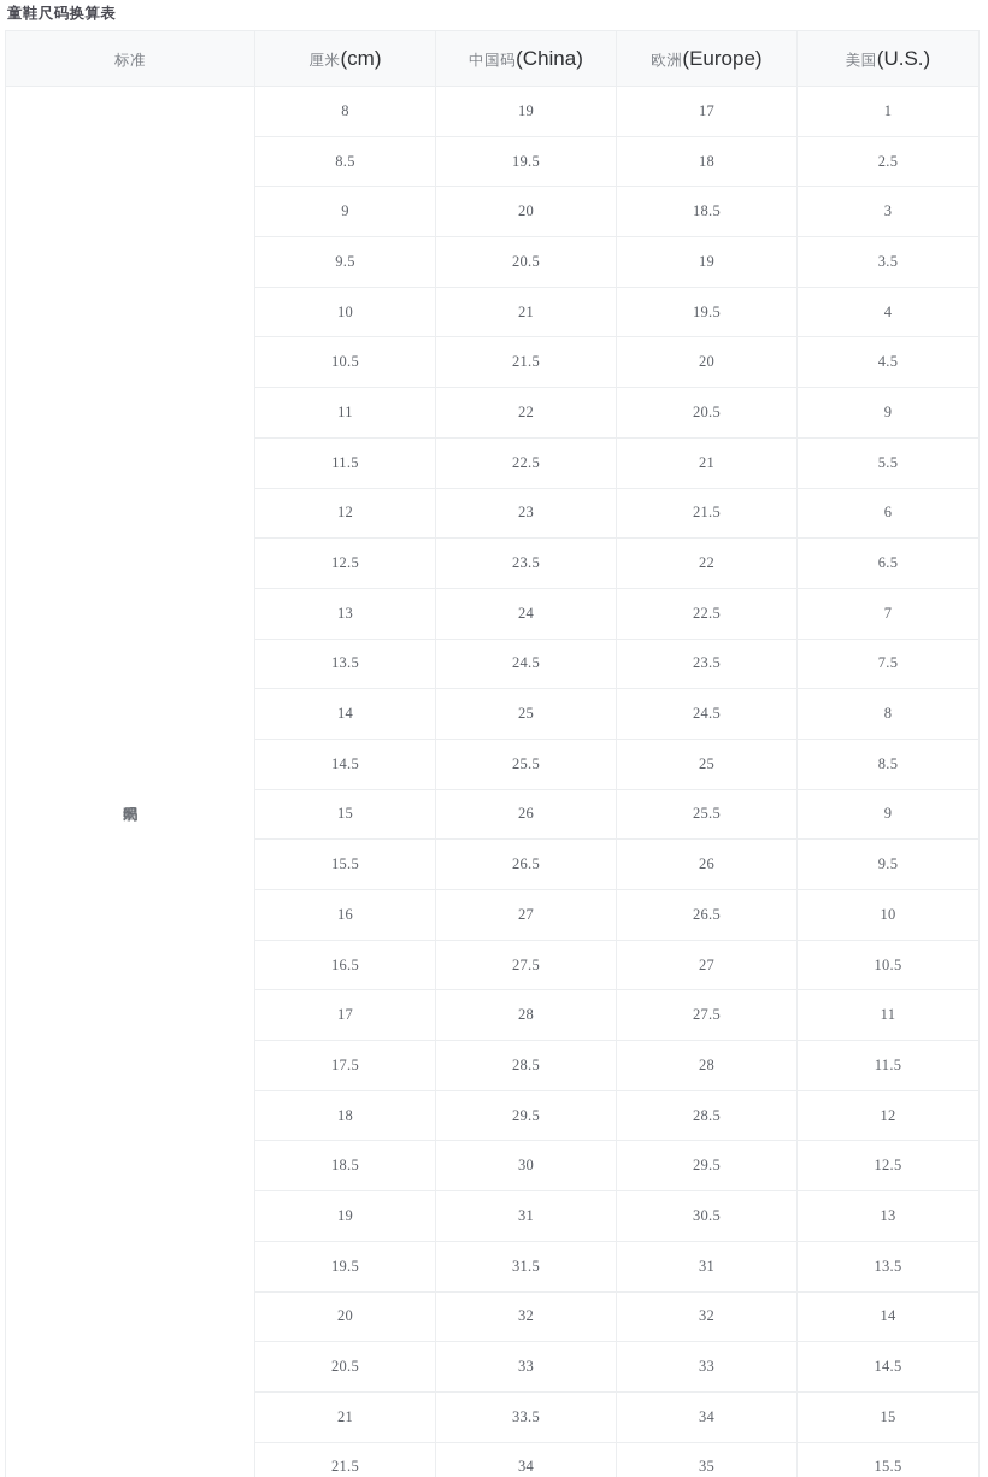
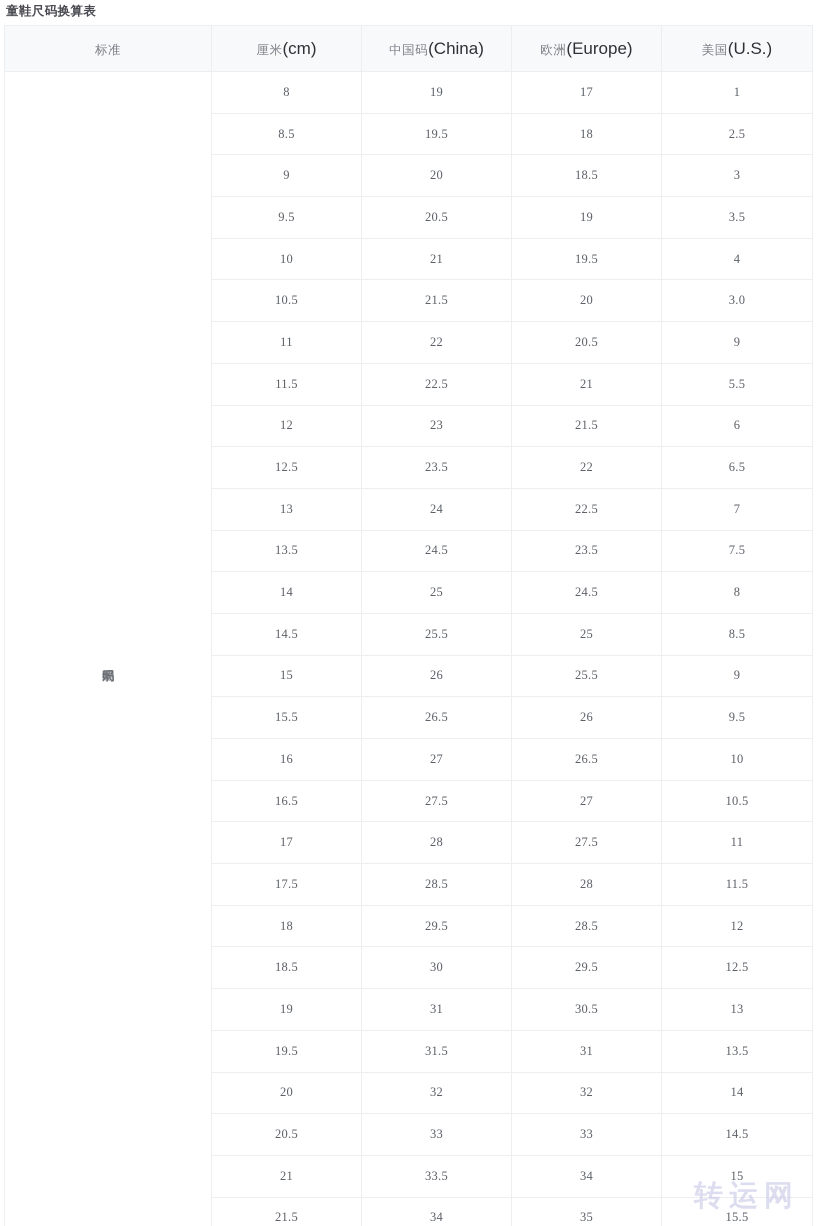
  童鞋尺码换算表
  标准	厘米(cm)	中国码(China)	欧洲(Europe)	美国(U.S.)
  	8	19	17	1
  8.5	19.5	18	2.5
  9	20	18.5	3
  9.5	20.5	19	3.5
  10	21	19.5	4
- 10.5	21.5	20	4.5
+ 10.5	21.5	20	3.0
  11	22	20.5	9
  11.5	22.5	21	5.5
  12	23	21.5	6
  12.5	23.5	22	6.5
  13	24	22.5	7
  13.5	24.5	23.5	7.5
  14	25	24.5	8
  14.5	25.5	25	8.5
  15	26	25.5	9
  15.5	26.5	26	9.5
  16	27	26.5	10
  16.5	27.5	27	10.5
  17	28	27.5	11
  17.5	28.5	28	11.5
  18	29.5	28.5	12
  18.5	30	29.5	12.5
  19	31	30.5	13
  19.5	31.5	31	13.5
  20	32	32	14
  20.5	33	33	14.5
  21	33.5	34	15
  21.5	34	35	15.5
+ 转运网
